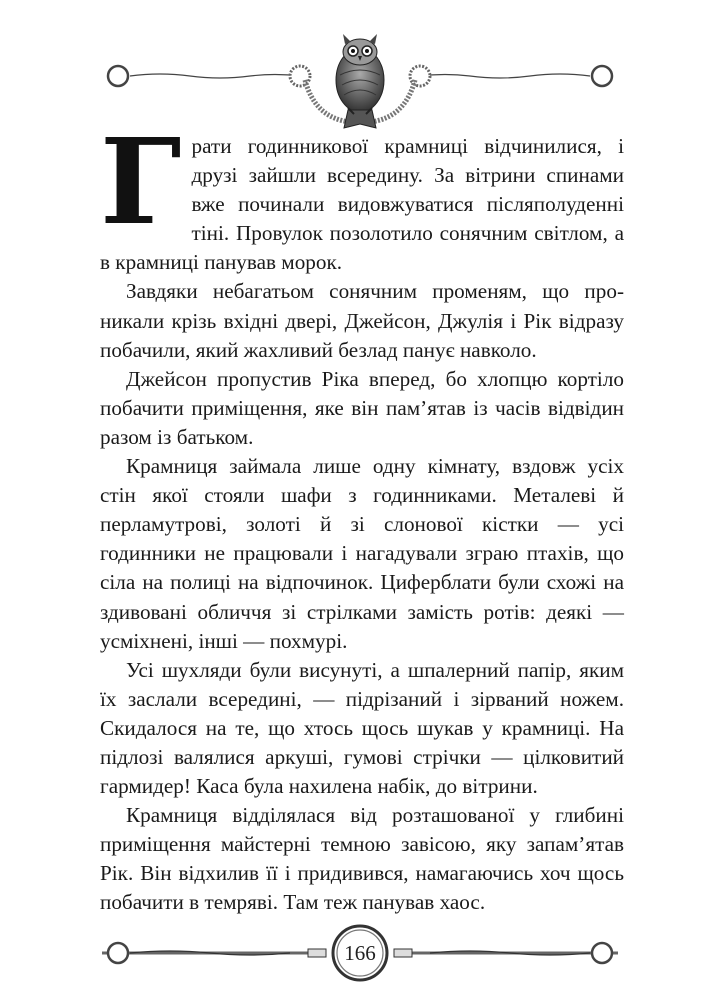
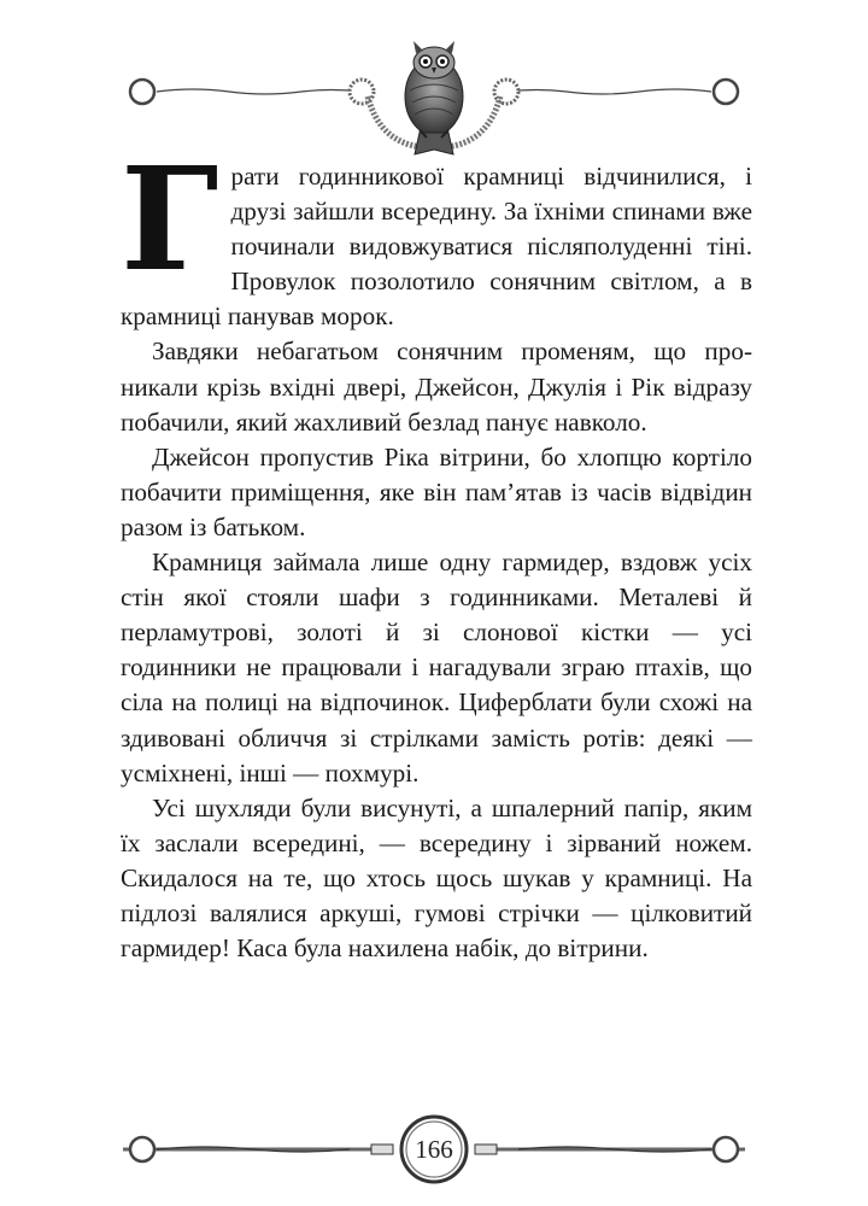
  Г
- рати годинникової крамниці відчинилися, і дру­зі зайшли всередину. За вітрини спинами вже починали видовжуватися післяполуденні тіні. Провулок позолотило сонячним світлом, а в крам­ниці панував морок.
+ рати годинникової крамниці відчинилися, і дру­зі зайшли всередину. За їхніми спинами вже починали видовжуватися післяполуденні тіні. Провулок позолотило сонячним світлом, а в крам­ниці панував морок.
  Завдяки небагатьом сонячним променям, що про­никали крізь вхідні двері, Джейсон, Джулія і Рік відразу побачили, який жахливий безлад панує навколо.
- Джейсон пропустив Ріка вперед, бо хлопцю кор­тіло побачити приміщення, яке він пам’ятав із часів відвідин разом із батьком.
+ Джейсон пропустив Ріка вітрини, бо хлопцю кор­тіло побачити приміщення, яке він пам’ятав із часів відвідин разом із батьком.
- Крамниця займала лише одну кімнату, вздовж усіх стін якої стояли шафи з годинниками. Металеві й перламутрові, золоті й зі слонової кістки — усі годинники не працювали і нагадували зграю птахів, що сіла на полиці на відпочинок. Циферблати були схожі на здивовані обличчя зі стрілками замість ротів: деякі — усміхнені, інші — похмурі.
+ Крамниця займала лише одну гармидер, вздовж усіх стін якої стояли шафи з годинниками. Металеві й перламутрові, золоті й зі слонової кістки — усі годинники не працювали і нагадували зграю птахів, що сіла на полиці на відпочинок. Циферблати були схожі на здивовані обличчя зі стрілками замість ротів: деякі — усміхнені, інші — похмурі.
- Усі шухляди були висунуті, а шпалерний папір, яким їх заслали всередині, — підрізаний і зірва­ний ножем. Скидалося на те, що хтось щось шу­кав у крамниці. На підлозі валялися аркуші, гумові стрічки — цілковитий гармидер! Каса була нахиле­на набік, до вітрини.
+ Усі шухляди були висунуті, а шпалерний папір, яким їх заслали всередині, — всередину і зірва­ний ножем. Скидалося на те, що хтось щось шу­кав у крамниці. На підлозі валялися аркуші, гумові стрічки — цілковитий гармидер! Каса була нахиле­на набік, до вітрини.
- Крамниця відділялася від розташованої у гли­бині приміщення майстерні темною завісою, яку запам’ятав Рік. Він відхилив її і придивився, нама­гаючись хоч щось побачити в темряві. Там теж па­нував хаос.
  166
